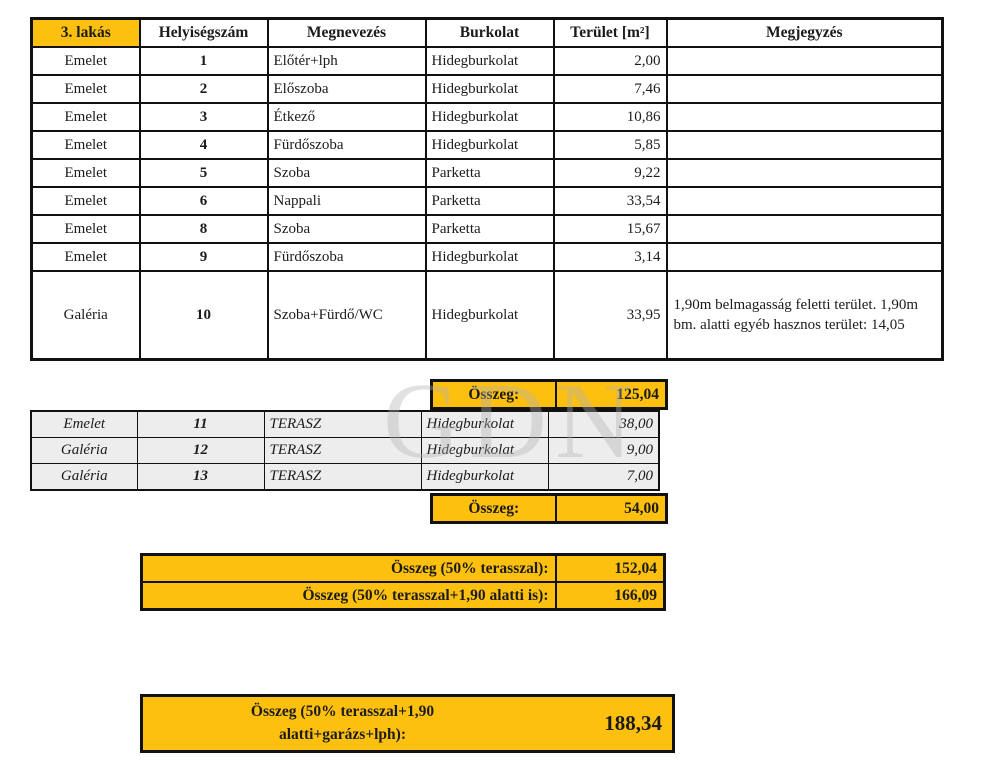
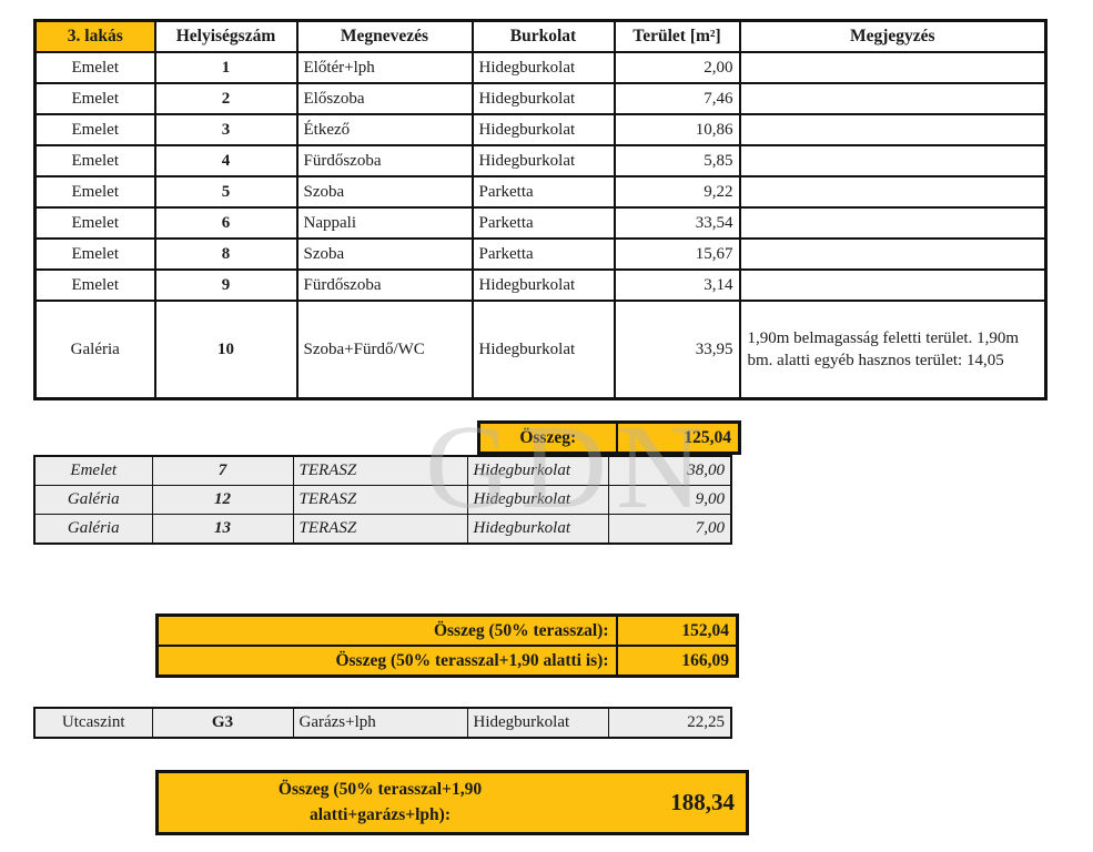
  GDN
  3. lakás	Helyiségszám	Megnevezés	Burkolat	Terület [m²]	Megjegyzés
  Emelet	1	Előtér+lph	Hidegburkolat	2,00
  Emelet	2	Előszoba	Hidegburkolat	7,46
  Emelet	3	Étkező	Hidegburkolat	10,86
  Emelet	4	Fürdőszoba	Hidegburkolat	5,85
  Emelet	5	Szoba	Parketta	9,22
  Emelet	6	Nappali	Parketta	33,54
  Emelet	8	Szoba	Parketta	15,67
  Emelet	9	Fürdőszoba	Hidegburkolat	3,14
  Galéria	10	Szoba+Fürdő/WC	Hidegburkolat	33,95	1,90m belmagasság feletti terület. 1,90m bm. alatti egyéb hasznos terület: 14,05
  Összeg:	125,04
- Emelet	11	TERASZ	Hidegburkolat	38,00
+ Emelet	7	TERASZ	Hidegburkolat	38,00
  Galéria	12	TERASZ	Hidegburkolat	9,00
  Galéria	13	TERASZ	Hidegburkolat	7,00
- Összeg:	54,00
  Összeg (50% terasszal):	152,04
  Összeg (50% terasszal+1,90 alatti is):	166,09
+ Utcaszint	G3	Garázs+lph	Hidegburkolat	22,25
  Összeg (50% terasszal+1,90
  alatti+garázs+lph):
  188,34
